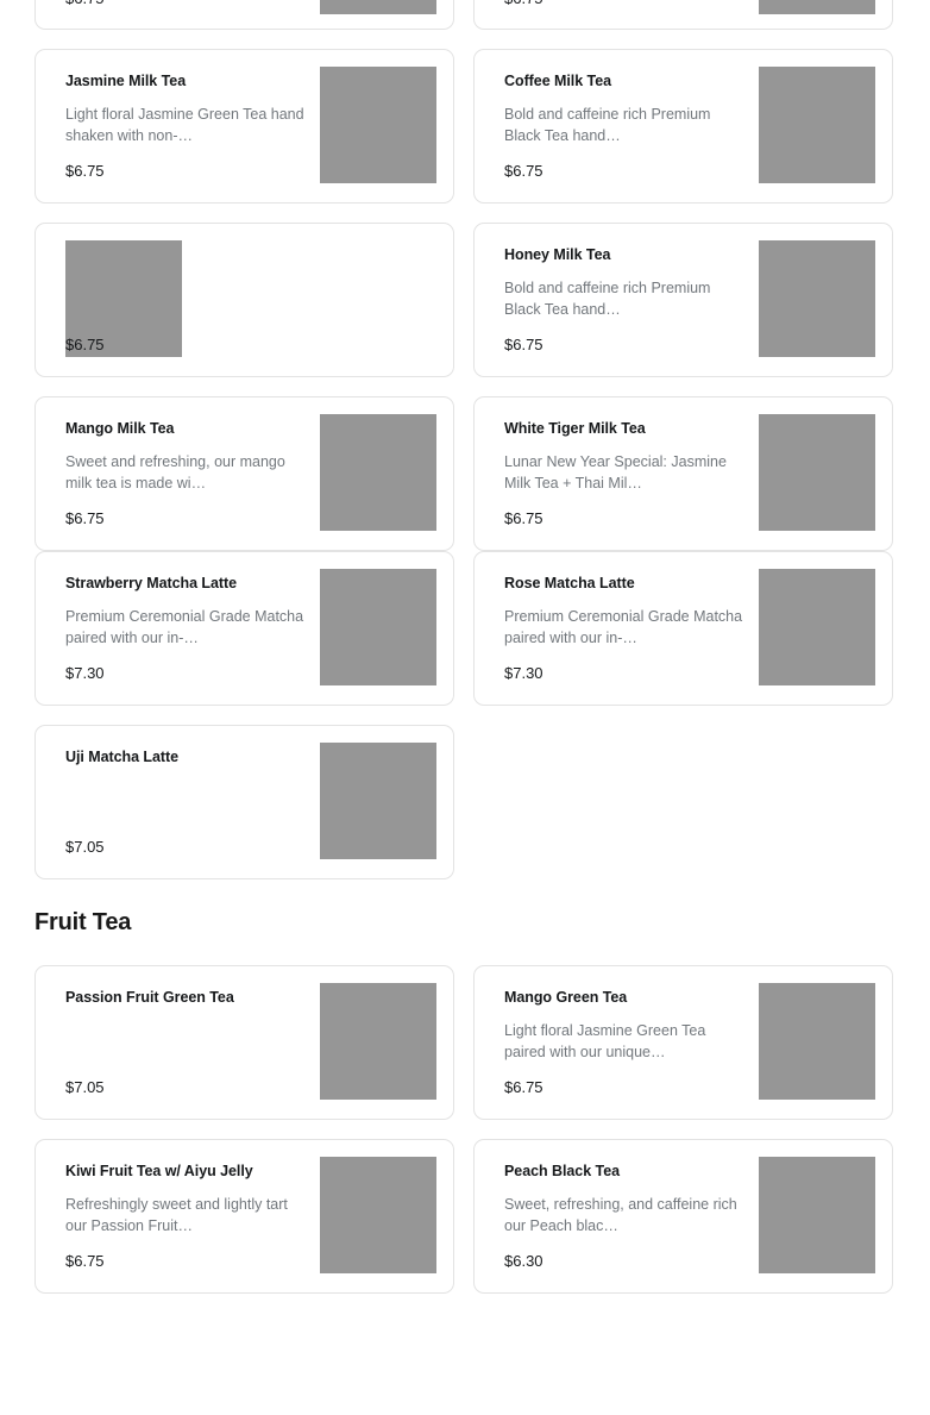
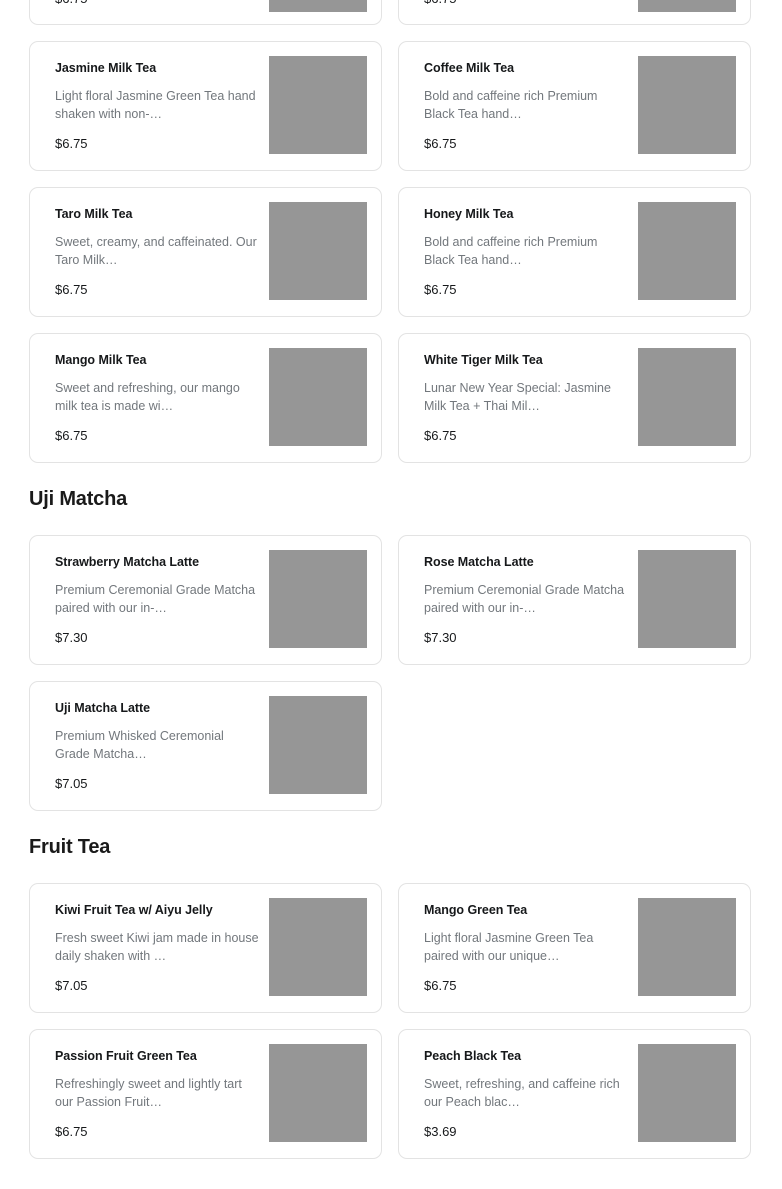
  Jasmine Milk Tea
  Light floral Jasmine Green Tea hand shaken with non-…
  $6.75
  Coffee Milk Tea
  Bold and caffeine rich Premium Black Tea hand…
  $6.75
+ Taro Milk Tea
+ Sweet, creamy, and caffeinated. Our Taro Milk…
  $6.75
  Honey Milk Tea
  Bold and caffeine rich Premium Black Tea hand…
  $6.75
  Mango Milk Tea
  Sweet and refreshing, our mango milk tea is made wi…
  $6.75
  White Tiger Milk Tea
  Lunar New Year Special: Jasmine Milk Tea + Thai Mil…
  $6.75
+ Uji Matcha
  Strawberry Matcha Latte
  Premium Ceremonial Grade Matcha paired with our in-…
  $7.30
  Rose Matcha Latte
  Premium Ceremonial Grade Matcha paired with our in-…
  $7.30
  Uji Matcha Latte
+ Premium Whisked Ceremonial Grade Matcha…
  $7.05
  Fruit Tea
- Passion Fruit Green Tea
+ Kiwi Fruit Tea w/ Aiyu Jelly
+ Fresh sweet Kiwi jam made in house daily shaken with …
  $7.05
  Mango Green Tea
  Light floral Jasmine Green Tea paired with our unique…
  $6.75
- Kiwi Fruit Tea w/ Aiyu Jelly
+ Passion Fruit Green Tea
  Refreshingly sweet and lightly tart our Passion Fruit…
  $6.75
  Peach Black Tea
  Sweet, refreshing, and caffeine rich our Peach blac…
- $6.30
+ $3.69
